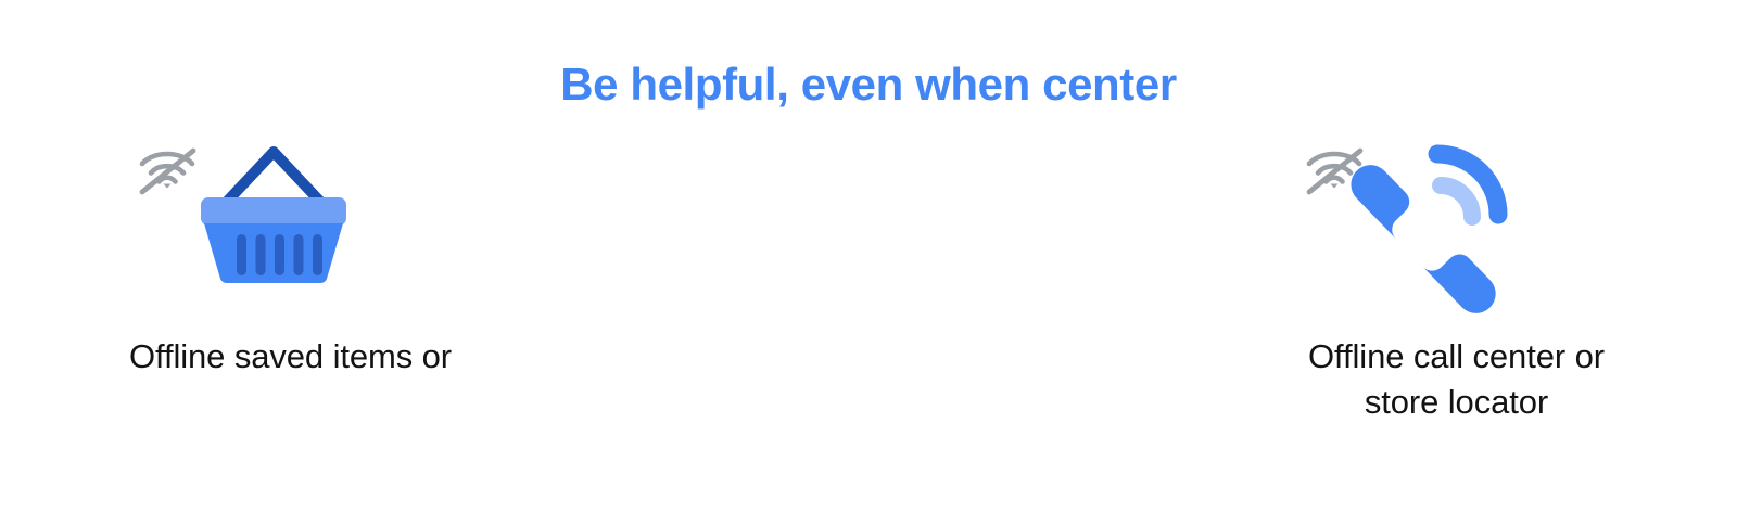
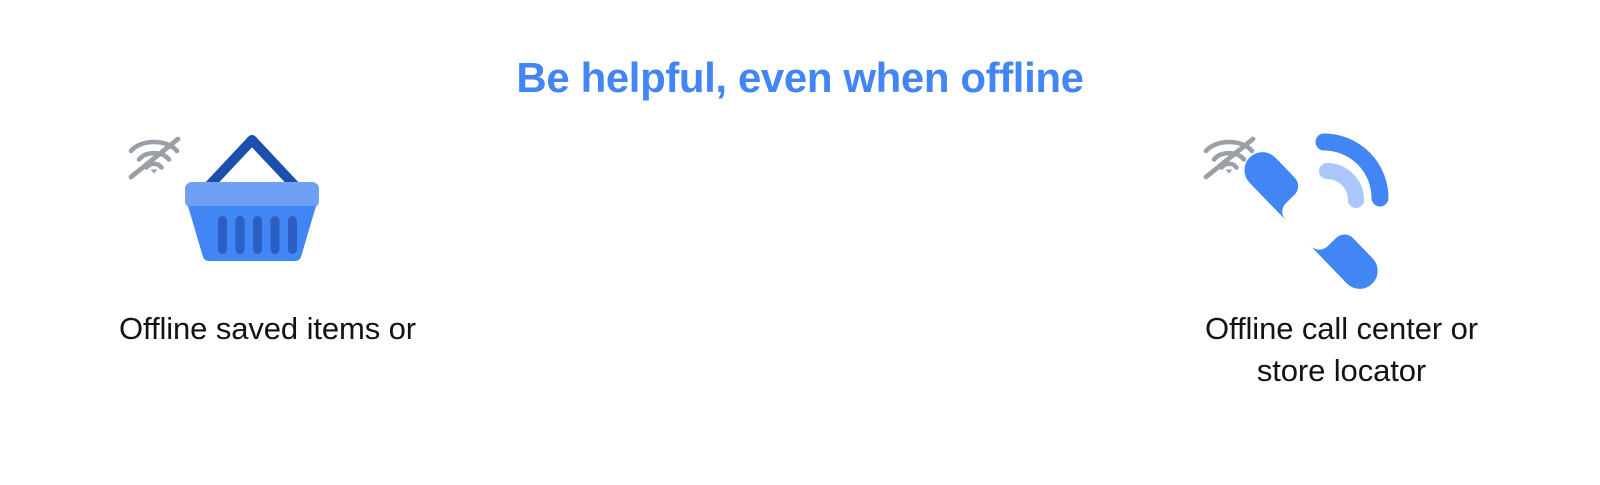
- Be helpful, even when center
+ Be helpful, even when offline
  Offline saved items or
  Offline call center or
  store locator
